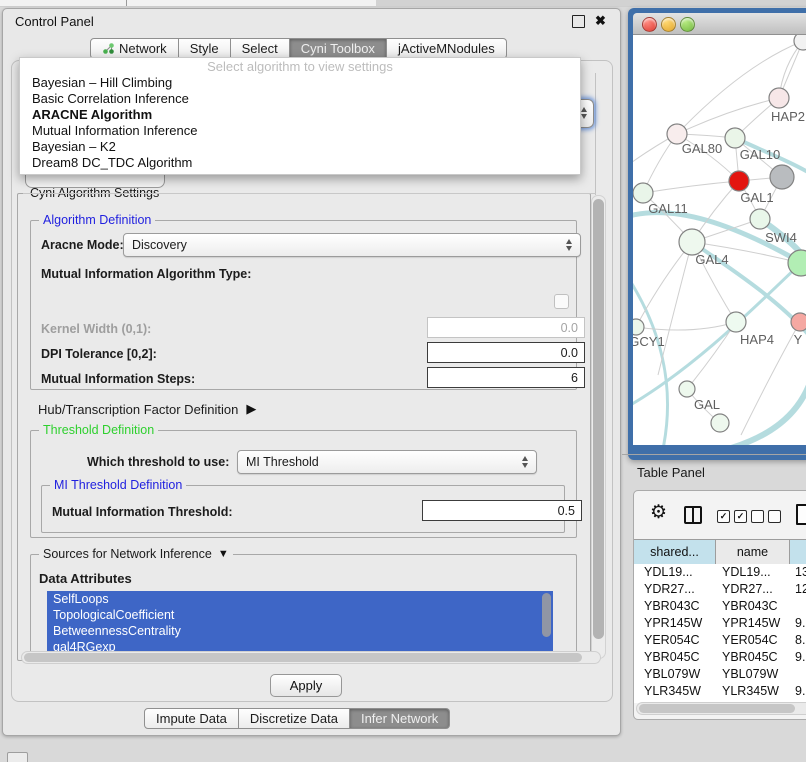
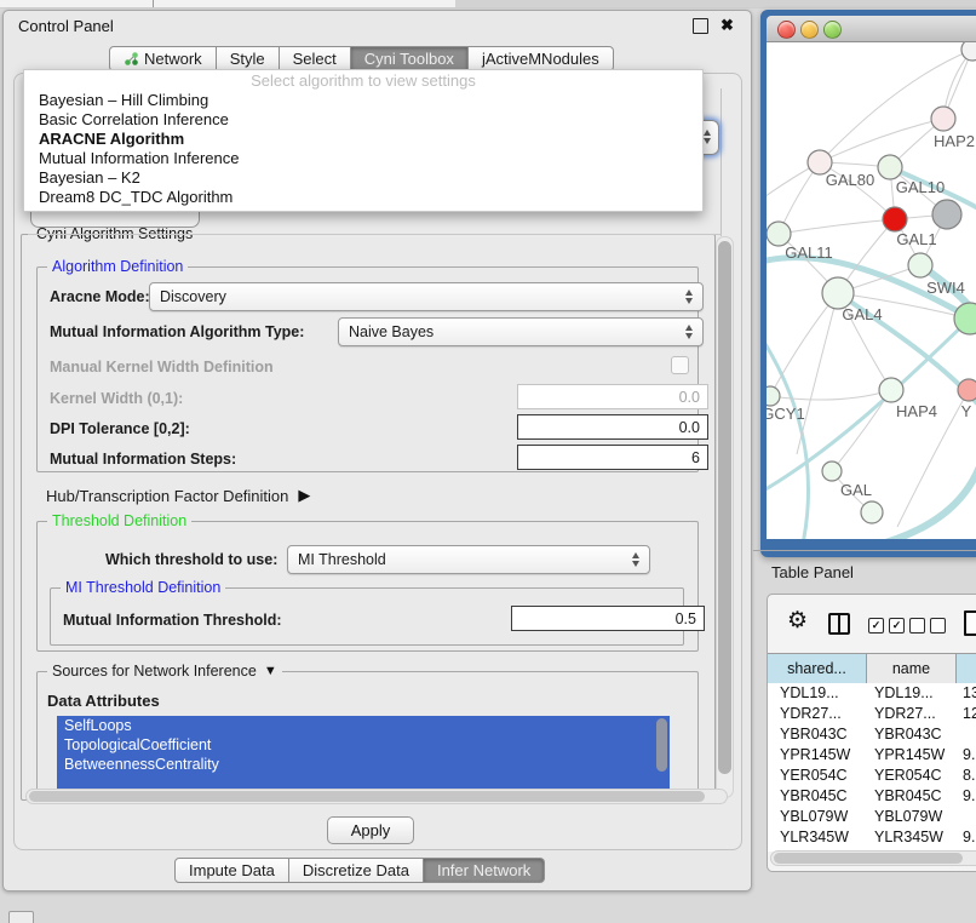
  Control Panel
  ✖
  Network
  Style
  Select
  Cyni Toolbox
  jActiveMNodules
  Algorithm Definition
  Aracne Mode:
  Discovery
  Mutual Information Algorithm Type:
+ Naive Bayes
+ Manual Kernel Width Definition
  Kernel Width (0,1):
  0.0
  DPI Tolerance [0,2]:
  0.0
  Mutual Information Steps:
  6
  Hub/Transcription Factor Definition
  ▶
  Threshold Definition
  Which threshold to use:
  MI Threshold
  MI Threshold Definition
  Mutual Information Threshold:
  0.5
  Sources for Network Inference
  ▼
  Data Attributes
  SelfLoops
  TopologicalCoefficient
  BetweennessCentrality
- gal4RGexp
  Apply
  Impute Data
  Discretize Data
  Infer Network
  Select algorithm to view settings
  Bayesian – Hill Climbing
  Basic Correlation Inference
  ARACNE Algorithm
  Mutual Information Inference
  Bayesian – K2
  Dream8 DC_TDC Algorithm
  HAP2
  GAL80
  GAL10
  GAL1
  GAL11
  SWI4
  GAL4
  GCY1
  HAP4
  Y
  GAL
  Table Panel
  ⚙
  ✓
  ✓
  shared...
  name
  YDL19...
  YDL19...
  13
  YDR27...
  YDR27...
  12
  YBR043C
  YBR043C
  YPR145W
  YPR145W
  9.
  YER054C
  YER054C
  8.
  YBR045C
  YBR045C
  9.
  YBL079W
  YBL079W
  YLR345W
  YLR345W
  9.
